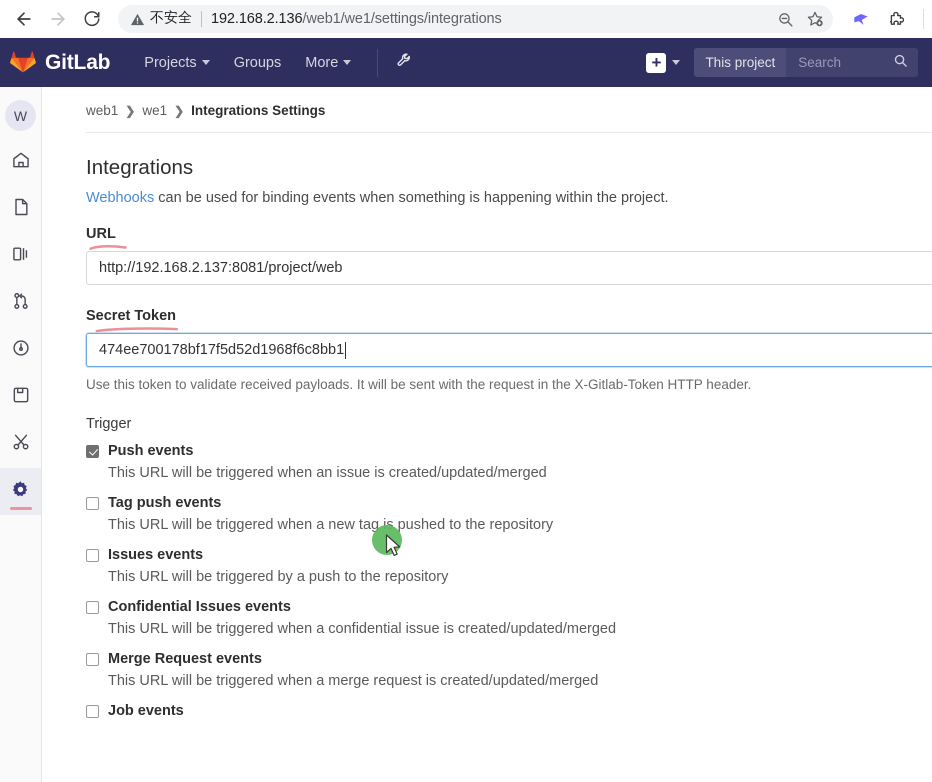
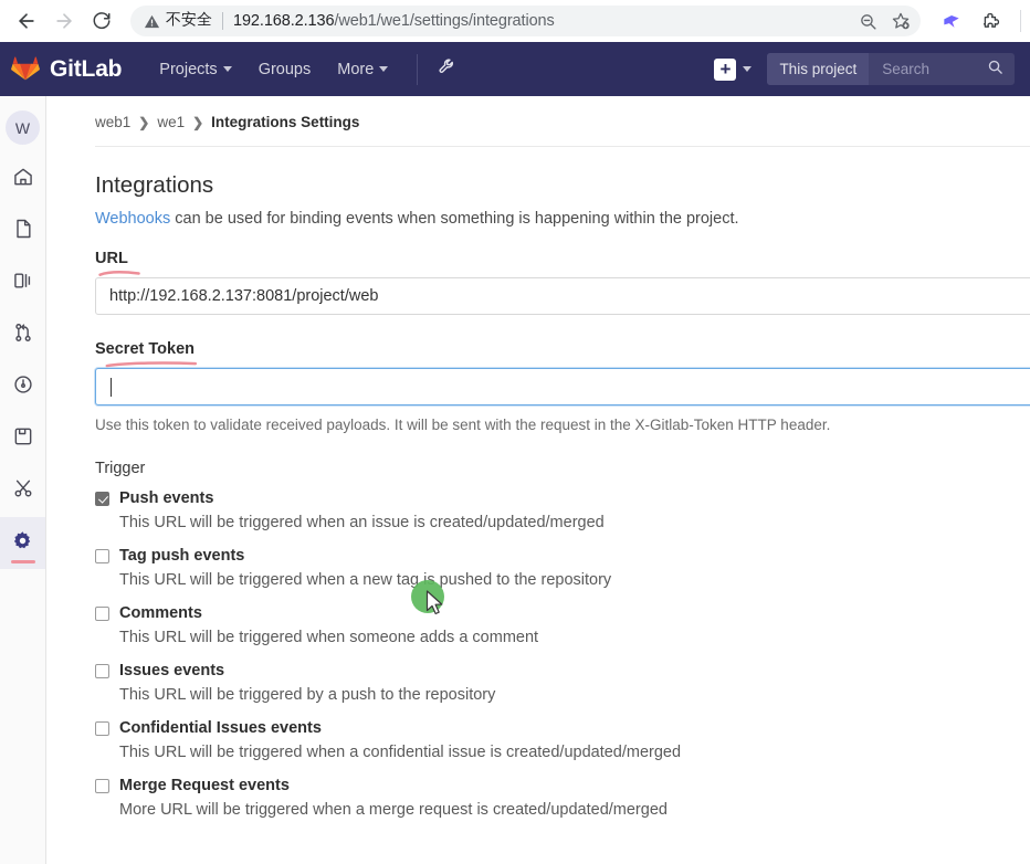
  不安全
  192.168.2.136/web1/we1/settings/integrations
  GitLab
  Projects
  Groups
  More
  +
  This project
  Search
  W
  web1
  ❯
  we1
  ❯
  Integrations Settings
  Integrations
  Webhooks can be used for binding events when something is happening within the project.
  URL
  http://192.168.2.137:8081/project/web
  Secret Token
- 474ee700178bf17f5d52d1968f6c8bb1
  Use this token to validate received payloads. It will be sent with the request in the X-Gitlab-Token HTTP header.
  Trigger
  Push events
  This URL will be triggered when an issue is created/updated/merged
  Tag push events
  This URL will be triggered when a new tag pushed to the repository
+ Comments
+ This URL will be triggered when someone adds a comment
  Issues events
  This URL will be triggered by a push to the repository
  Confidential Issues events
  This URL will be triggered when a confidential issue is created/updated/merged
  Merge Request events
- This URL will be triggered when a merge request is created/updated/merged
+ More URL will be triggered when a merge request is created/updated/merged
- Job events
